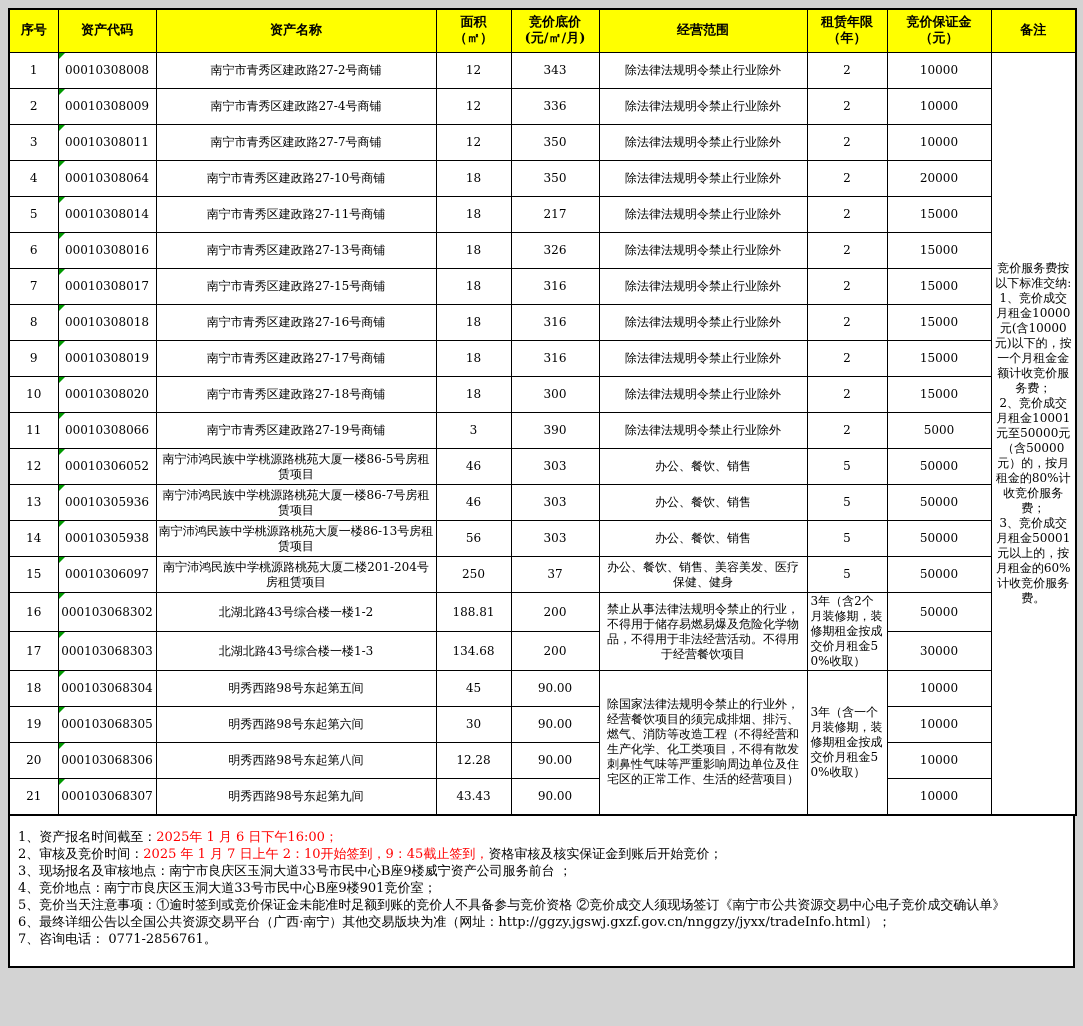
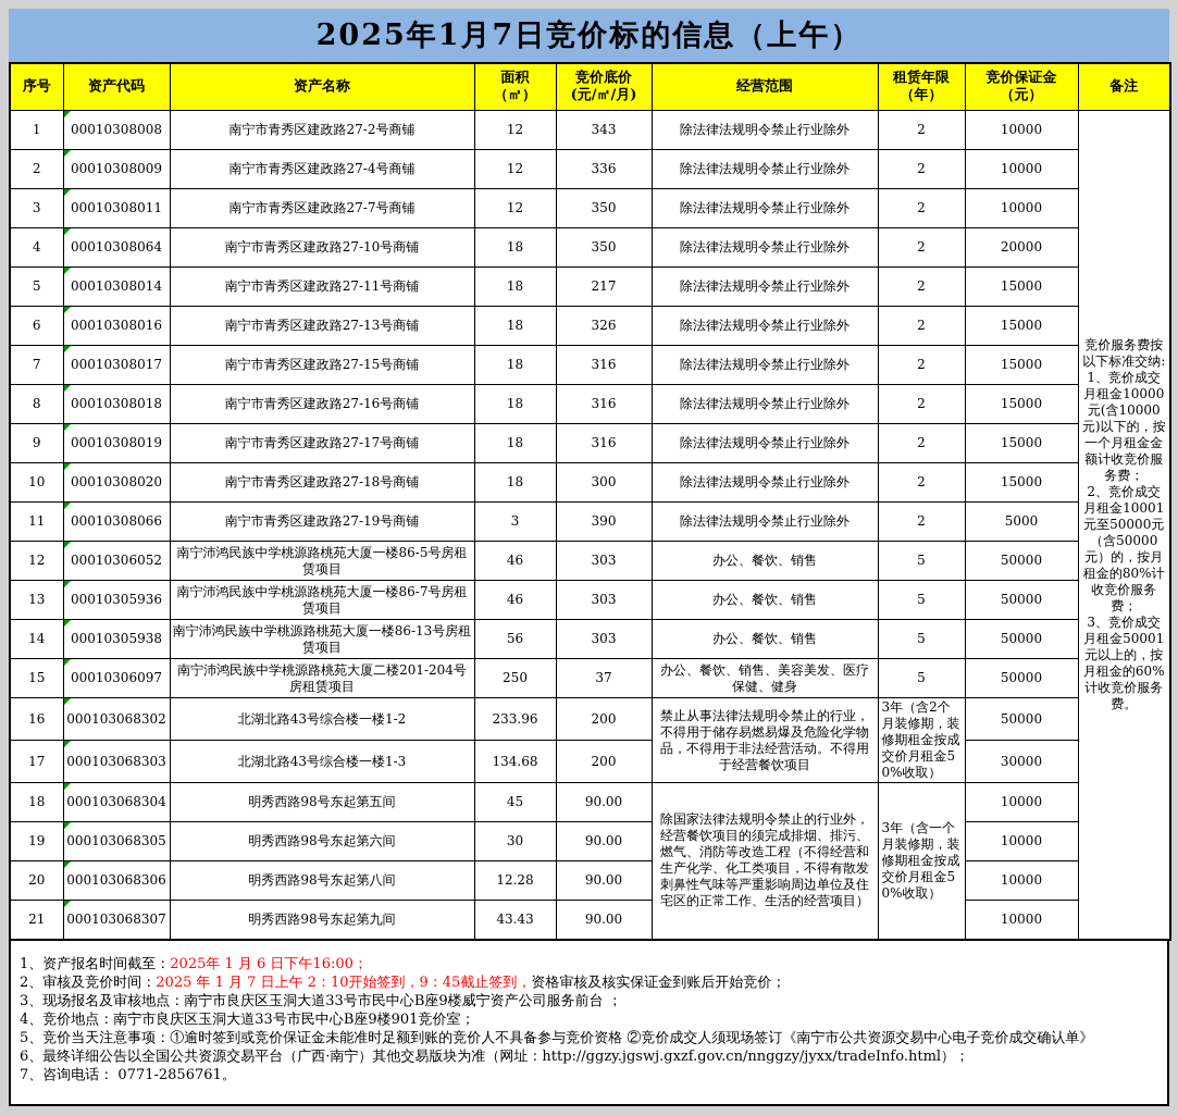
+ 2025年1月7日竞价标的信息（上午）
  序号	资产代码	资产名称	面积 （㎡）	竞价底价 (元/㎡/月)	经营范围	租赁年限 （年）	竞价保证金（元）	备注
  1	00010308008	南宁市青秀区建政路27-2号商铺	12	343	除法律法规明令禁止行业除外	2	10000	竞价服务费按以下标准交纳: 1、竞价成交月租金10000元(含10000元)以下的，按一个月租金金额计收竞价服务费； 2、竞价成交月租金10001元至50000元（含50000元）的，按月租金的80%计收竞价服务费； 3、竞价成交月租金50001元以上的，按月租金的60%计收竞价服务费。
  2	00010308009	南宁市青秀区建政路27-4号商铺	12	336	除法律法规明令禁止行业除外	2	10000
  3	00010308011	南宁市青秀区建政路27-7号商铺	12	350	除法律法规明令禁止行业除外	2	10000
  4	00010308064	南宁市青秀区建政路27-10号商铺	18	350	除法律法规明令禁止行业除外	2	20000
  5	00010308014	南宁市青秀区建政路27-11号商铺	18	217	除法律法规明令禁止行业除外	2	15000
  6	00010308016	南宁市青秀区建政路27-13号商铺	18	326	除法律法规明令禁止行业除外	2	15000
  7	00010308017	南宁市青秀区建政路27-15号商铺	18	316	除法律法规明令禁止行业除外	2	15000
  8	00010308018	南宁市青秀区建政路27-16号商铺	18	316	除法律法规明令禁止行业除外	2	15000
  9	00010308019	南宁市青秀区建政路27-17号商铺	18	316	除法律法规明令禁止行业除外	2	15000
  10	00010308020	南宁市青秀区建政路27-18号商铺	18	300	除法律法规明令禁止行业除外	2	15000
  11	00010308066	南宁市青秀区建政路27-19号商铺	3	390	除法律法规明令禁止行业除外	2	5000
  12	00010306052	南宁沛鸿民族中学桃源路桃苑大厦一楼86-5号房租赁项目	46	303	办公、餐饮、销售	5	50000
  13	00010305936	南宁沛鸿民族中学桃源路桃苑大厦一楼86-7号房租赁项目	46	303	办公、餐饮、销售	5	50000
  14	00010305938	南宁沛鸿民族中学桃源路桃苑大厦一楼86-13号房租赁项目	56	303	办公、餐饮、销售	5	50000
  15	00010306097	南宁沛鸿民族中学桃源路桃苑大厦二楼201-204号房租赁项目	250	37	办公、餐饮、销售、美容美发、医疗保健、健身	5	50000
- 16	000103068302	北湖北路43号综合楼一楼1-2	188.81	200	禁止从事法律法规明令禁止的行业，不得用于储存易燃易爆及危险化学物品，不得用于非法经营活动。不得用于经营餐饮项目	3年（含2个月装修期，装修期租金按成交价月租金50%收取）	50000
+ 16	000103068302	北湖北路43号综合楼一楼1-2	233.96	200	禁止从事法律法规明令禁止的行业，不得用于储存易燃易爆及危险化学物品，不得用于非法经营活动。不得用于经营餐饮项目	3年（含2个月装修期，装修期租金按成交价月租金50%收取）	50000
  17	000103068303	北湖北路43号综合楼一楼1-3	134.68	200	30000
  18	000103068304	明秀西路98号东起第五间	45	90.00	除国家法律法规明令禁止的行业外，经营餐饮项目的须完成排烟、排污、燃气、消防等改造工程（不得经营和生产化学、化工类项目，不得有散发刺鼻性气味等严重影响周边单位及住宅区的正常工作、生活的经营项目）	3年（含一个月装修期，装修期租金按成交价月租金50%收取）	10000
  19	000103068305	明秀西路98号东起第六间	30	90.00	10000
  20	000103068306	明秀西路98号东起第八间	12.28	90.00	10000
  21	000103068307	明秀西路98号东起第九间	43.43	90.00	10000
  1、资产报名时间截至：2025年 1 月 6 日下午16:00；
  2、审核及竞价时间：2025 年 1 月 7 日上午 2：10开始签到，9：45截止签到，资格审核及核实保证金到账后开始竞价；
  3、现场报名及审核地点：南宁市良庆区玉洞大道33号市民中心B座9楼威宁资产公司服务前台 ；
  4、竞价地点：南宁市良庆区玉洞大道33号市民中心B座9楼901竞价室；
  5、竞价当天注意事项：①逾时签到或竞价保证金未能准时足额到账的竞价人不具备参与竞价资格 ②竞价成交人须现场签订《南宁市公共资源交易中心电子竞价成交确认单》
  6、最终详细公告以全国公共资源交易平台（广西·南宁）其他交易版块为准（网址：http://ggzy.jgswj.gxzf.gov.cn/nnggzy/jyxx/tradeInfo.html）；
  7、咨询电话： 0771-2856761。
